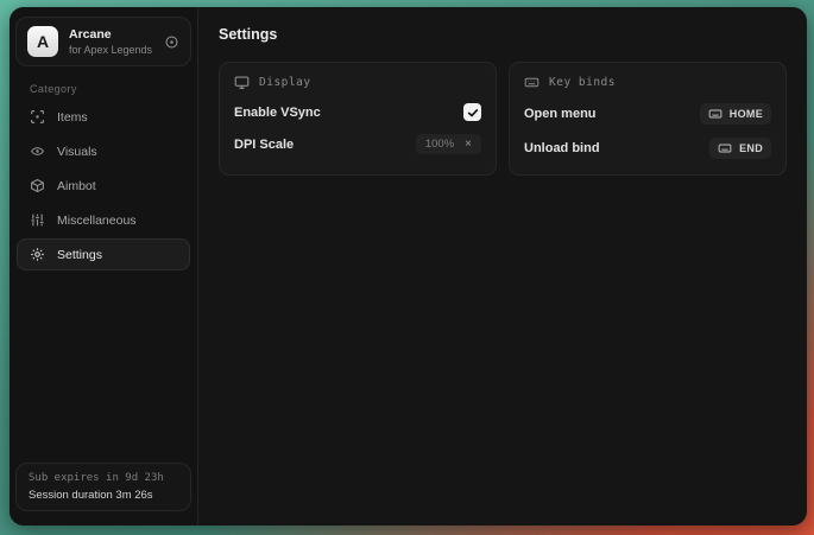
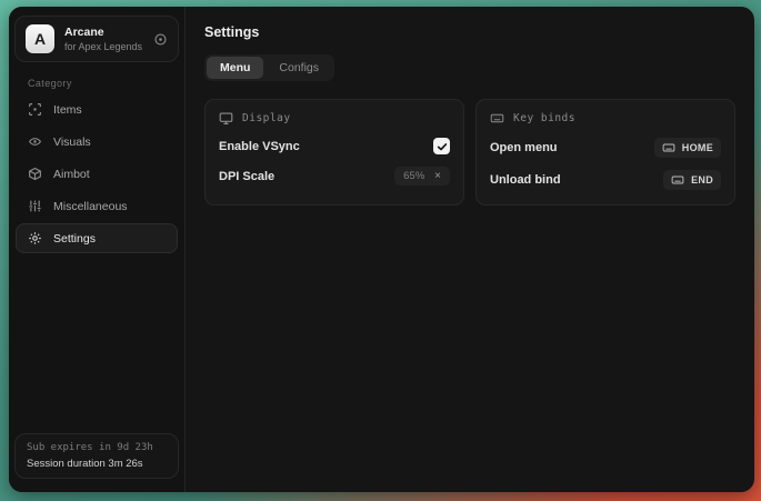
  A
  Arcane
  for Apex Legends
  Category
  Items
  Visuals
  Aimbot
  Miscellaneous
  Settings
  Sub expires in 9d 23h
  Session duration 3m 26s
  Settings
+ Menu
+ Configs
  Display
  Enable VSync
  DPI Scale
- 100%
+ 65%
  ×
  Key binds
  Open menu
  HOME
  Unload bind
  END
